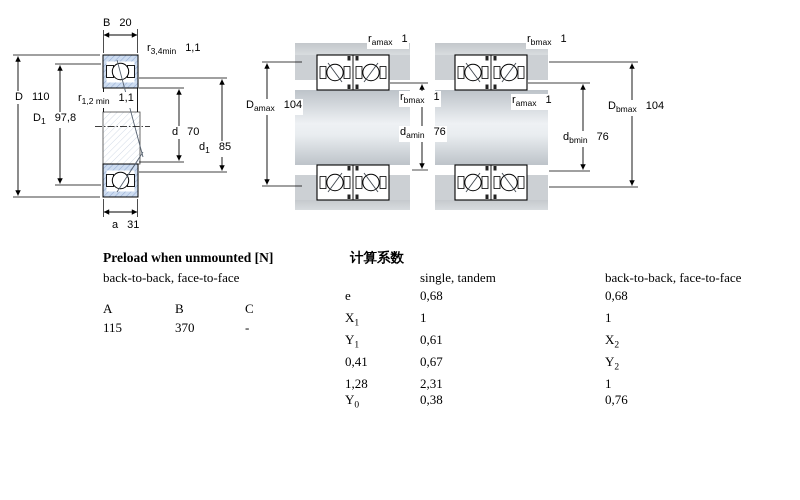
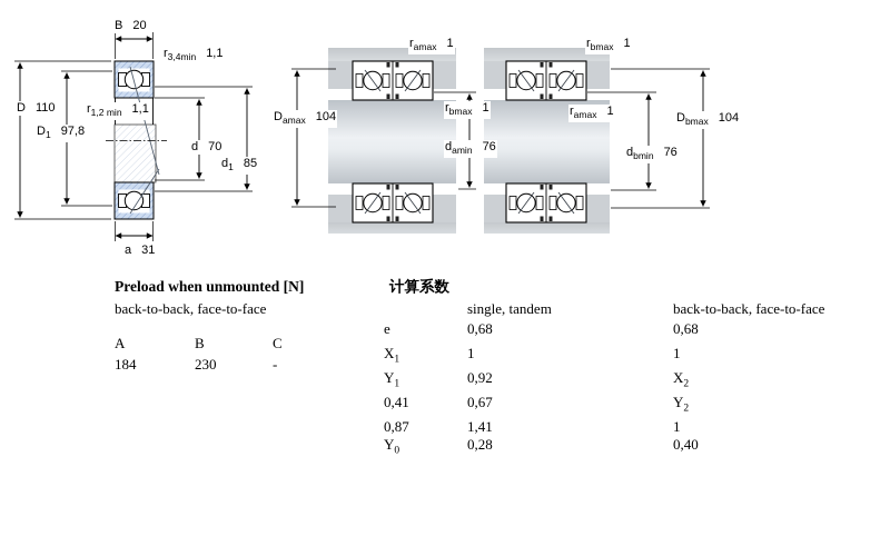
  B 20
  r3,4min 1,1
  D 110
  D1 97,8
  r1,2 min 1,1
  d 70
  d1 85
  a 31
  ramax 1
  Damax 104
  rbmax 1
  damin 76
  rbmax 1
  ramax 1
  dbmin 76
  Dbmax 104
  Preload when unmounted [N]
  back-to-back, face-to-face
  A
  B
  C
- 115
+ 184
- 370
+ 230
  -
  计算系数
  single, tandem
  back-to-back, face-to-face
  e
  0,68
  0,68
  X1
  1
  1
  Y1
- 0,61
+ 0,92
  X2
  0,41
  0,67
  Y2
- 1,28
+ 0,87
- 2,31
+ 1,41
  1
  Y0
- 0,38
+ 0,28
- 0,76
+ 0,40
